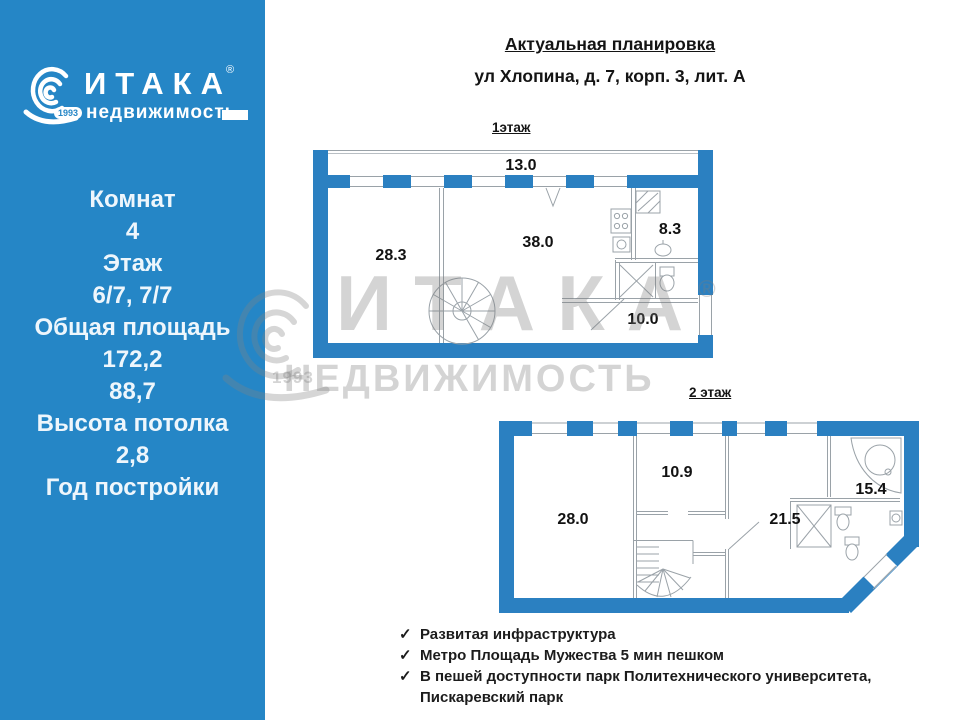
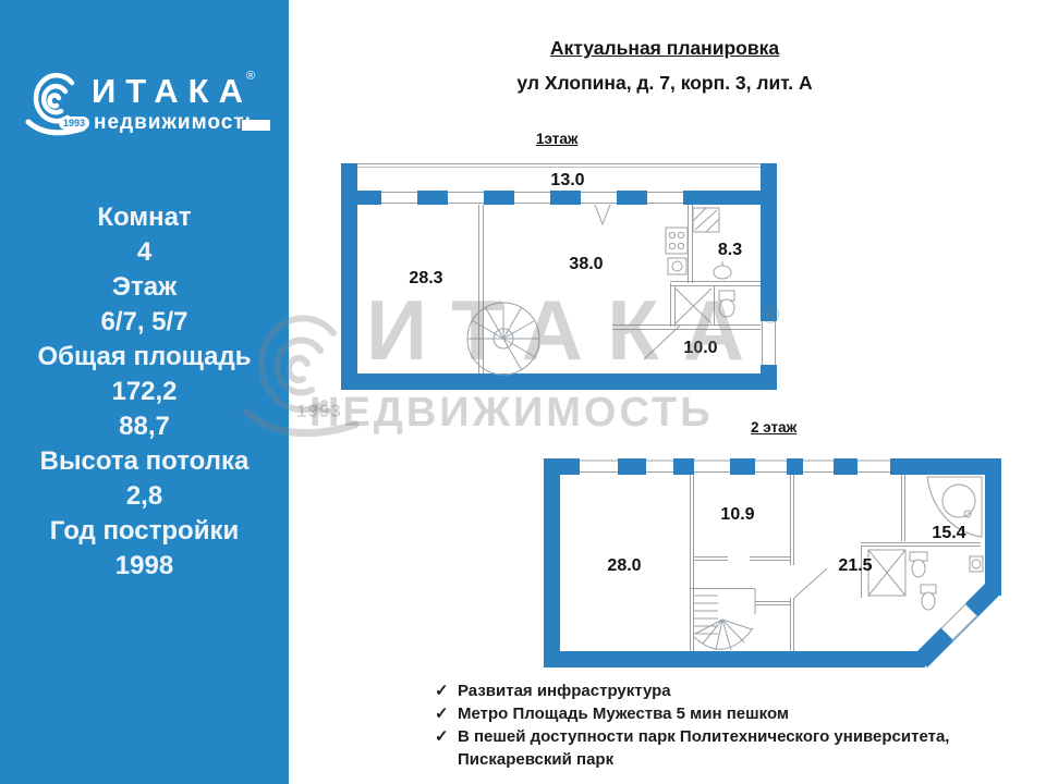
  ИТАКА
  ®
  недвижимост
  1993
  Комнат
  4
  Этаж
- 6/7, 7/7
+ 6/7, 5/7
  Общая площадь
  172,2
  88,7
  Высота потолка
  2,8
  Год постройки
+ 1998
  Актуальная планировка
  ул Хлопина, д. 7, корп. 3, лит. А
  1этаж
  2 этаж
  13.0
  28.3
  38.0
  8.3
  10.0
  28.0
  10.9
  21.5
  15.4
  ✓
  Развитая инфраструктура
  ✓
  Метро Площадь Мужества 5 мин пешком
  ✓
  В пешей доступности парк Политехнического университета, Пискаревский парк
  ИТАКА
  ®
  НЕДВИЖИМОСТЬ
  1993
